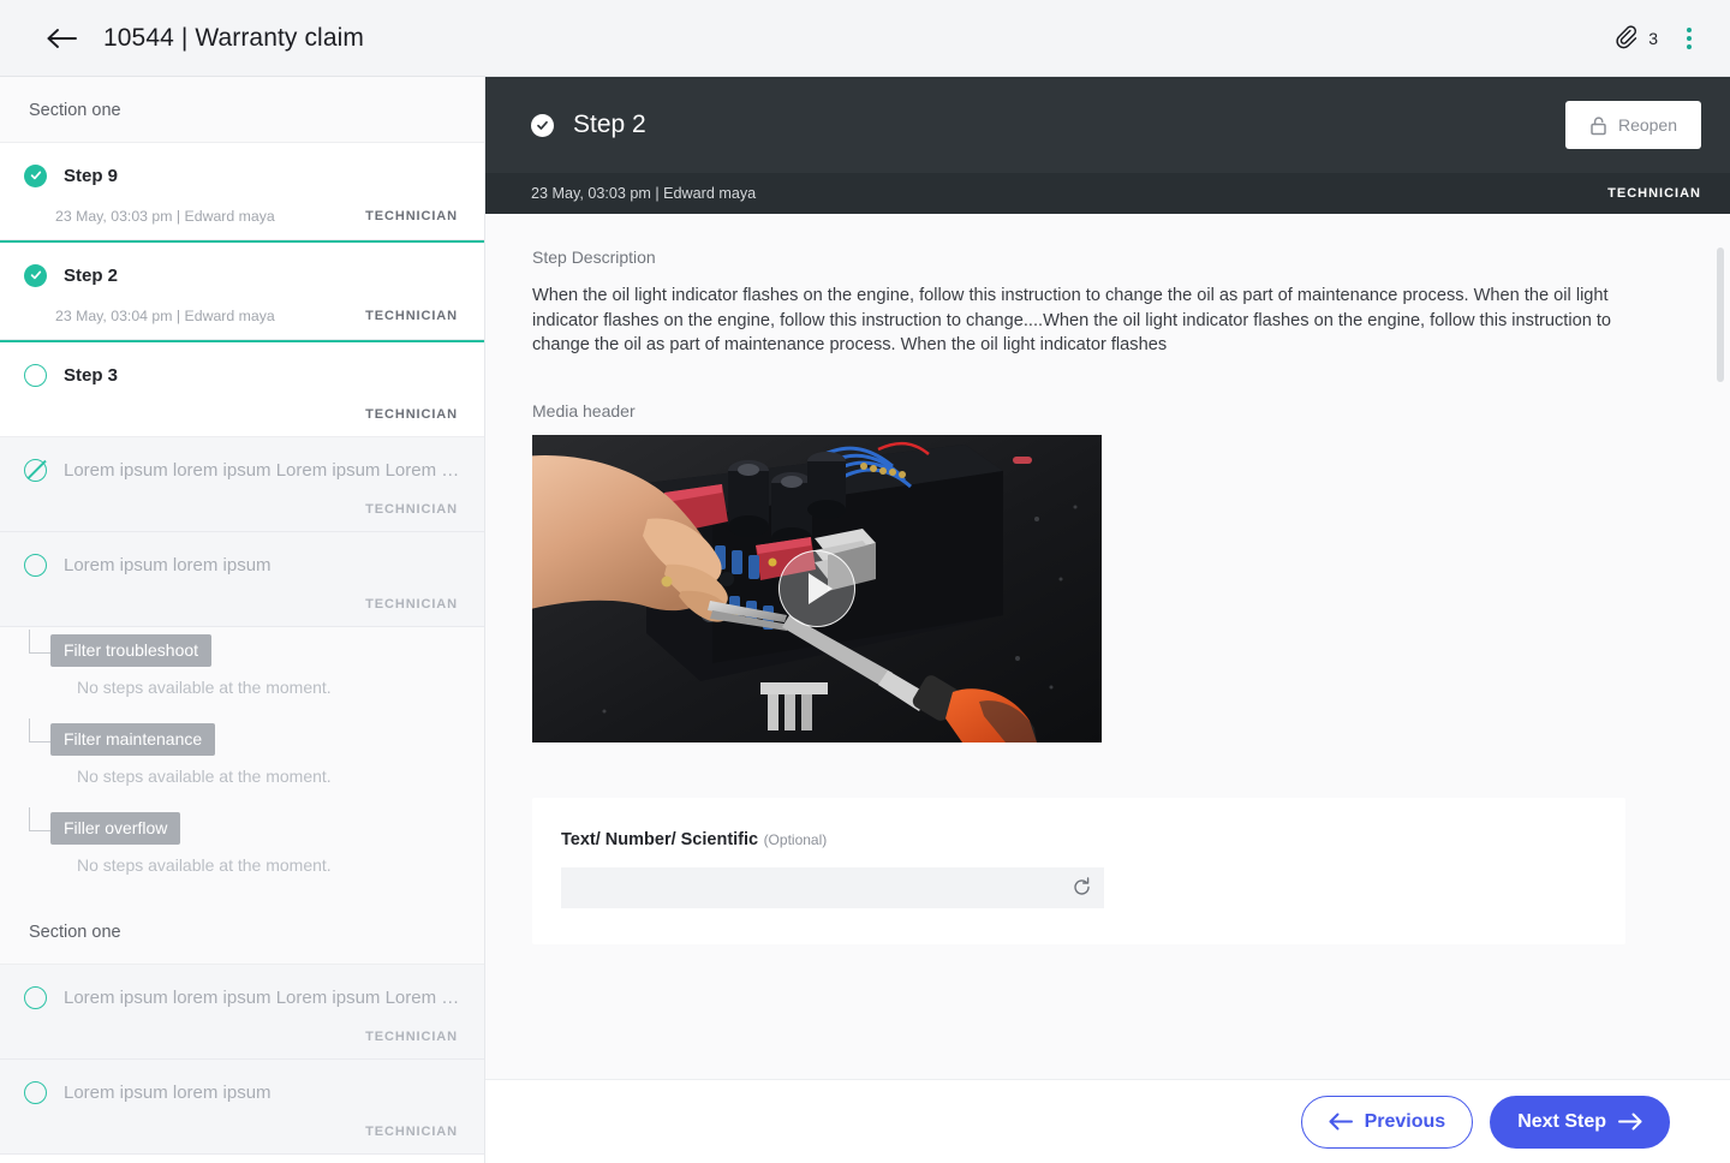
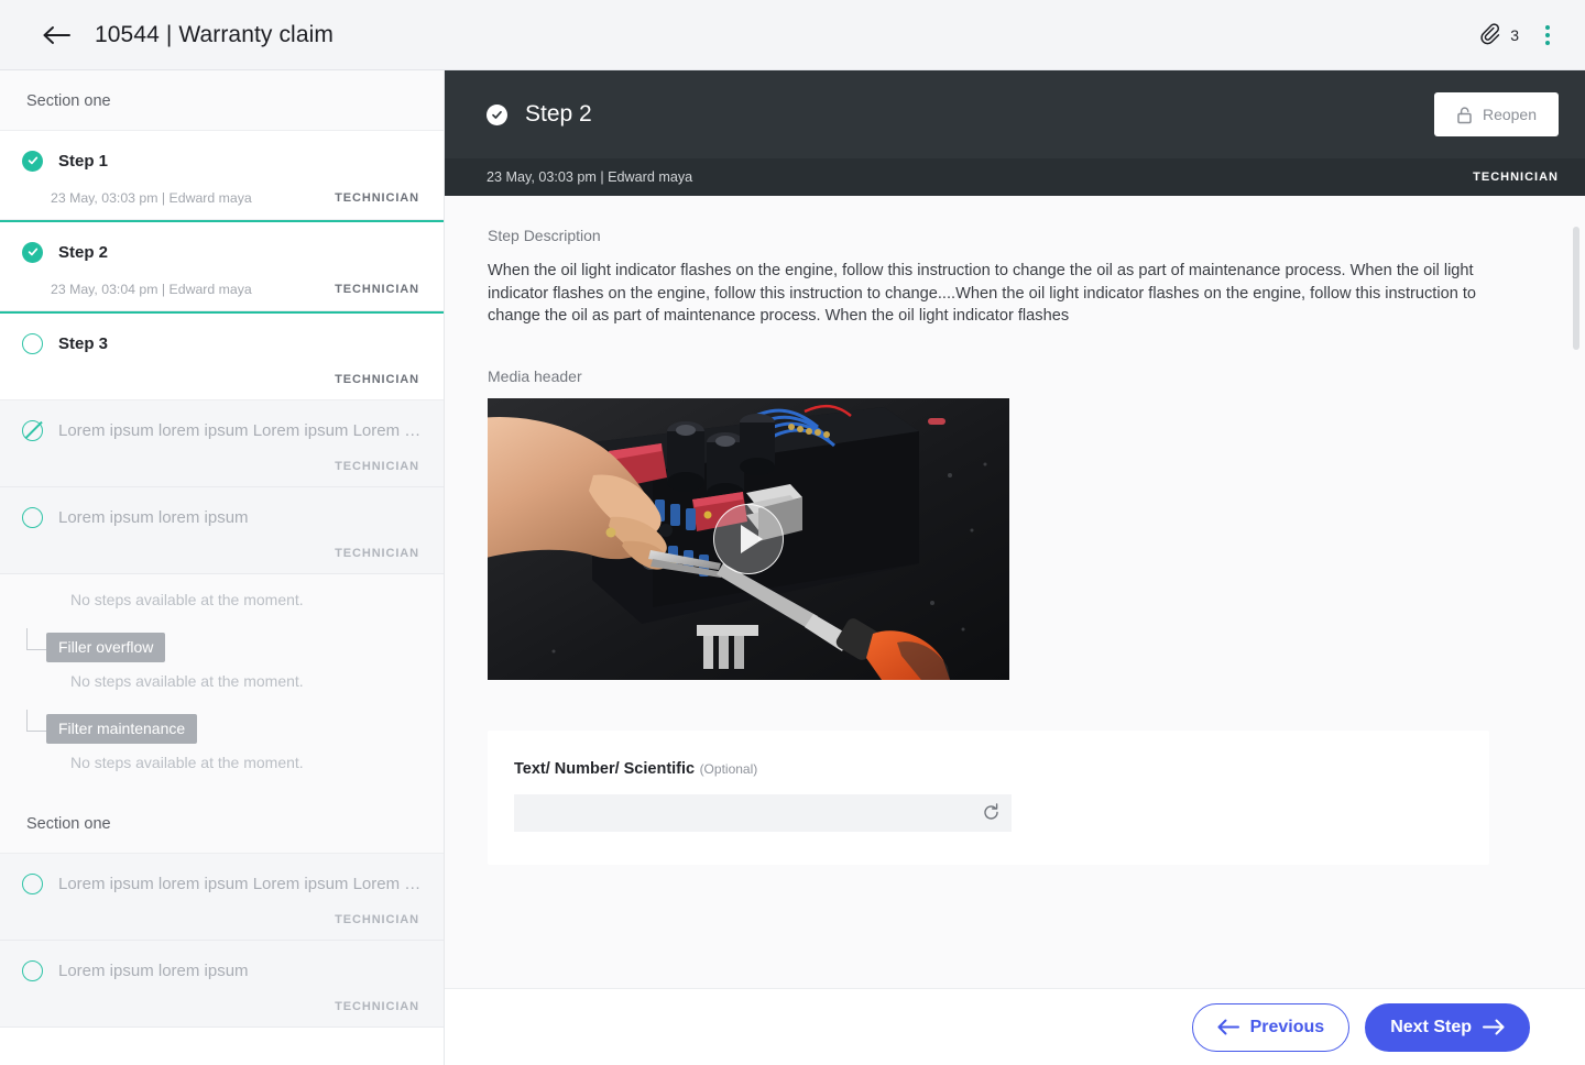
  10544 | Warranty claim
  3
  Section one
- Step 9
+ Step 1
  23 May, 03:03 pm | Edward maya
  TECHNICIAN
  Step 2
  23 May, 03:04 pm | Edward maya
  TECHNICIAN
  Step 3
  TECHNICIAN
  Lorem ipsum lorem ipsum Lorem ipsum Lorem ips
  TECHNICIAN
  Lorem ipsum lorem ipsum
  TECHNICIAN
- Filter troubleshoot
  No steps available at the moment.
- Filter maintenance
+ Filler overflow
  No steps available at the moment.
- Filler overflow
+ Filter maintenance
  No steps available at the moment.
  Section one
  Lorem ipsum lorem ipsum Lorem ipsum Lorem ips
  TECHNICIAN
  Lorem ipsum lorem ipsum
  TECHNICIAN
  Step 2
  Reopen
  23 May, 03:03 pm | Edward maya
  TECHNICIAN
  Step Description
  When the oil light indicator flashes on the engine, follow this instruction to change the oil as part of maintenance process. When the oil light indicator flashes on the engine, follow this instruction to change....When the oil light indicator flashes on the engine, follow this instruction to change the oil as part of maintenance process. When the oil light indicator flashes
  Media header
  Text/ Number/ Scientific (Optional)
  Previous
  Next Step
